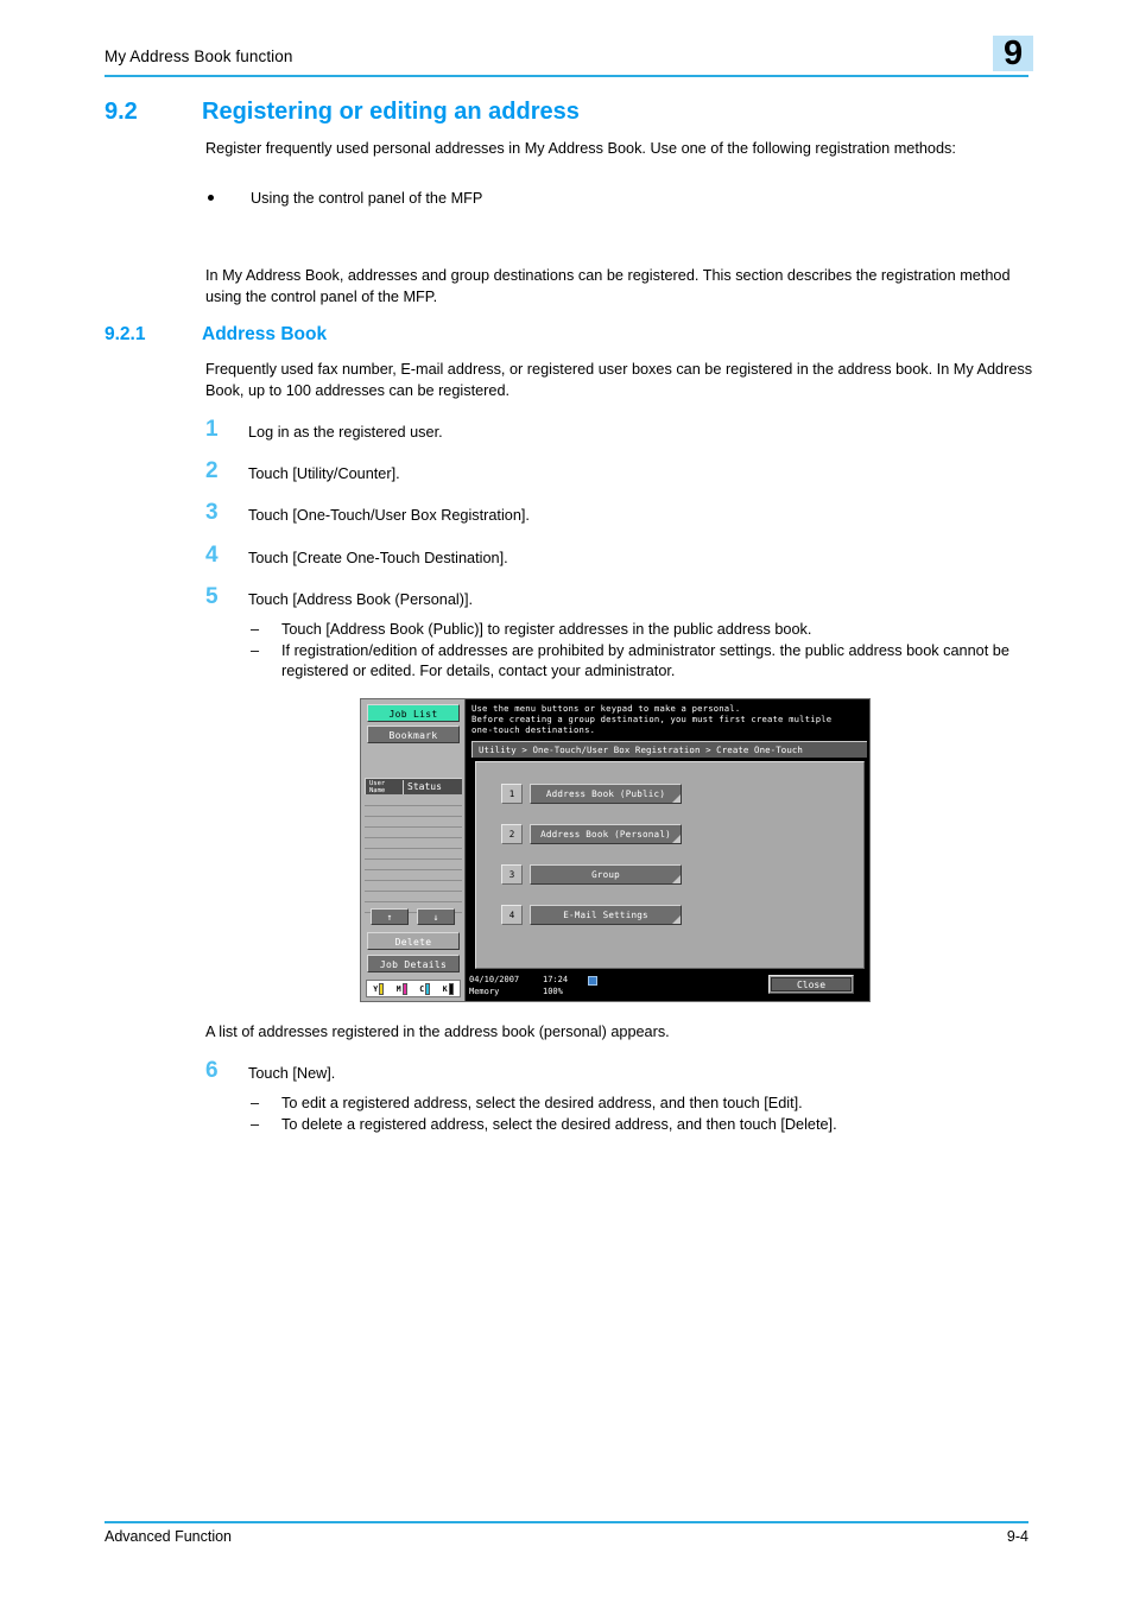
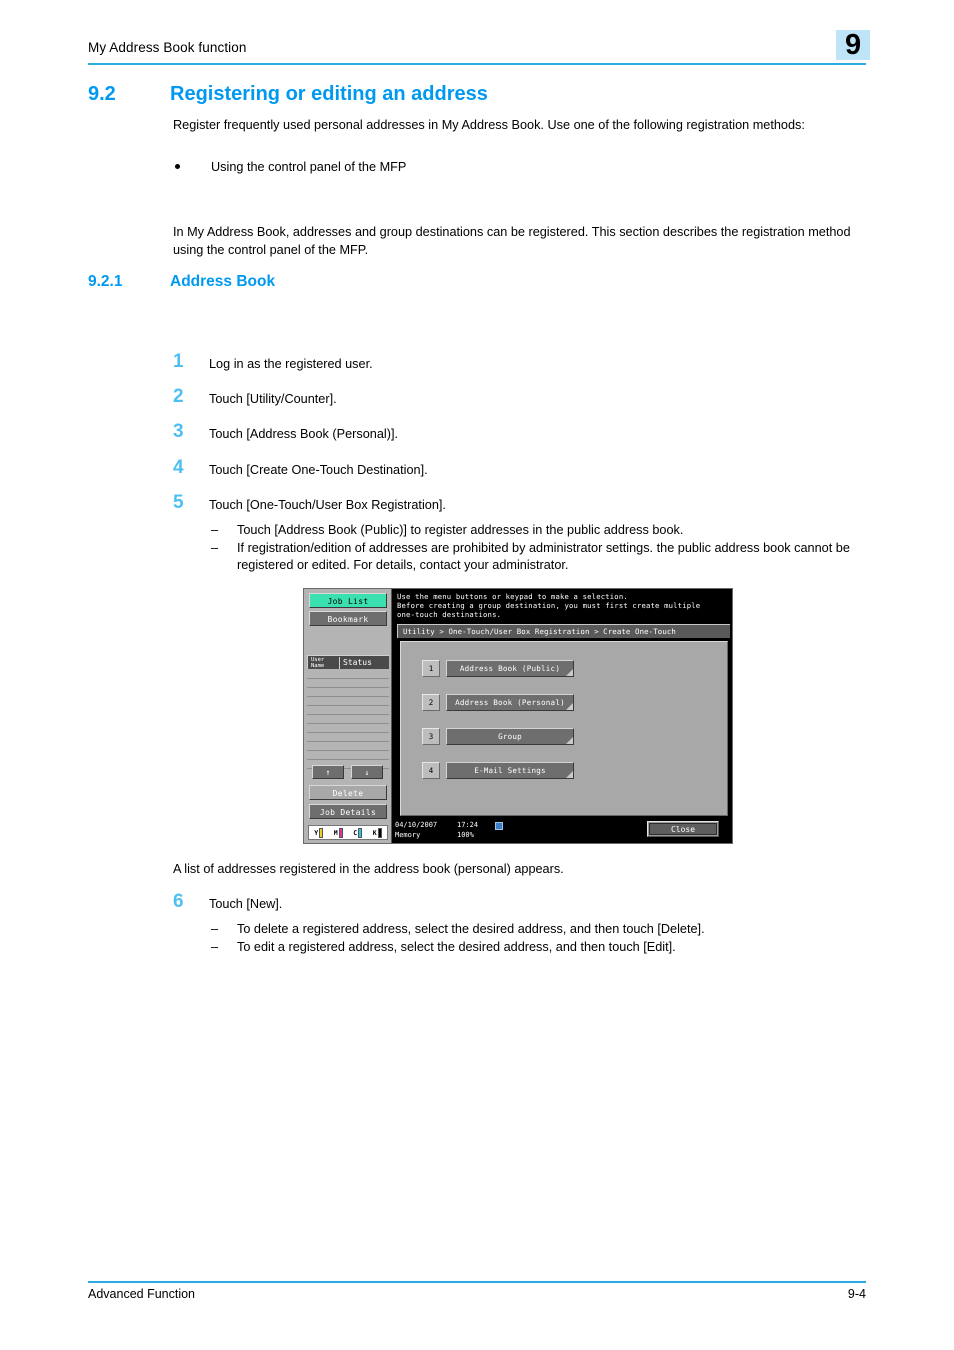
  My Address Book function
  9
  9.2 Registering or editing an address
  Register frequently used personal addresses in My Address Book. Use one of the following registration methods:
  Using the control panel of the MFP
  In My Address Book, addresses and group destinations can be registered. This section describes the registration method using the control panel of the MFP.
  9.2.1 Address Book
- Frequently used fax number, E-mail address, or registered user boxes can be registered in the address book. In My Address Book, up to 100 addresses can be registered.
  1
  Log in as the registered user.
  2
  Touch [Utility/Counter].
  3
- Touch [One-Touch/User Box Registration].
+ Touch [Address Book (Personal)].
  4
  Touch [Create One-Touch Destination].
  5
- Touch [Address Book (Personal)].
+ Touch [One-Touch/User Box Registration].
  –
  Touch [Address Book (Public)] to register addresses in the public address book.
  –
  If registration/edition of addresses are prohibited by administrator settings. the public address book cannot be registered or edited. For details, contact your administrator.
  Job List
  Bookmark
  Status
  ↑
  ↓
  Delete
  Job Details
  Y
  M
  C
  K
- Use the menu buttons or keypad to make a personal.
+ Use the menu buttons or keypad to make a selection.
  Before creating a group destination, you must first create multiple
  one-touch destinations.
  Utility > One-Touch/User Box Registration > Create One-Touch
  1
  Address Book (Public)
  2
  Address Book (Personal)
  3
  Group
  4
  E-Mail Settings
  04/10/2007
  Memory
  17:24
  100%
  Close
  A list of addresses registered in the address book (personal) appears.
  6
  Touch [New].
  –
- To edit a registered address, select the desired address, and then touch [Edit].
+ To delete a registered address, select the desired address, and then touch [Delete].
  –
- To delete a registered address, select the desired address, and then touch [Delete].
+ To edit a registered address, select the desired address, and then touch [Edit].
  Advanced Function
  9-4
